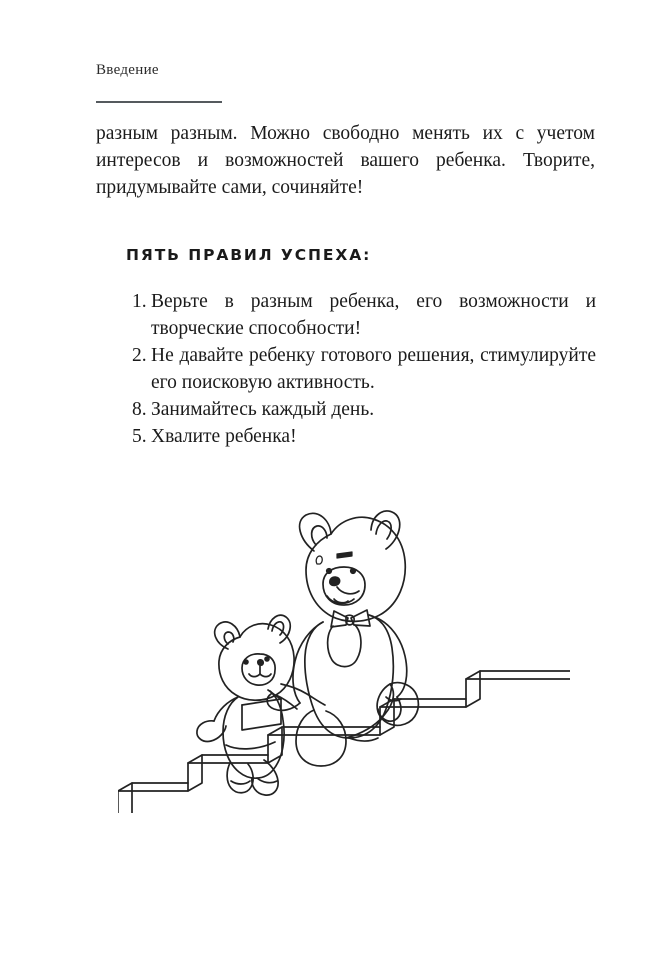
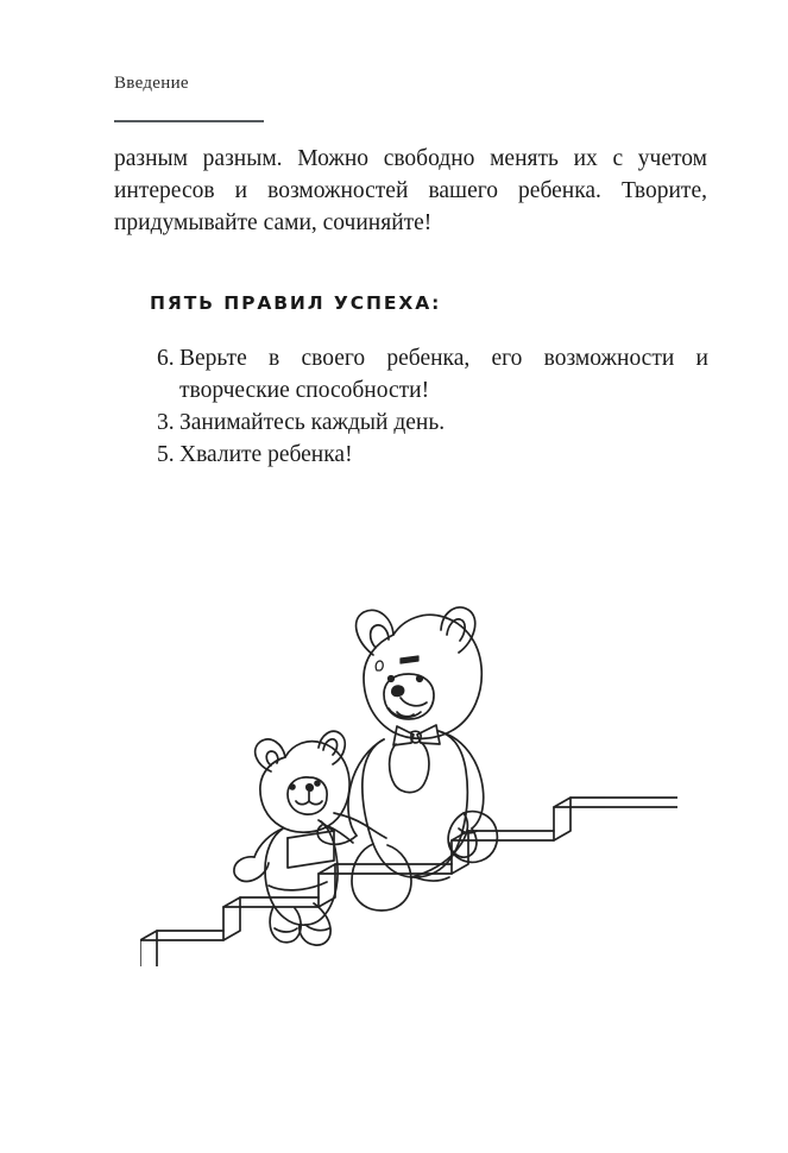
  Введение
  разным разным. Можно свободно менять их с учетом интересов и возможностей вашего ребенка. Тво­рите, придумывайте сами, сочиняйте!
  ПЯТЬ ПРАВИЛ УСПЕХА:
- 1.
+ 6.
- Верьте в разным ребенка, его возможности и творческие способности!
+ Верьте в своего ребенка, его возможности и творческие способности!
- 2.
- Не давайте ребенку готового решения, сти­мулируйте его поисковую активность.
- 8.
+ 3.
  Занимайтесь каждый день.
  5.
  Хвалите ребенка!
